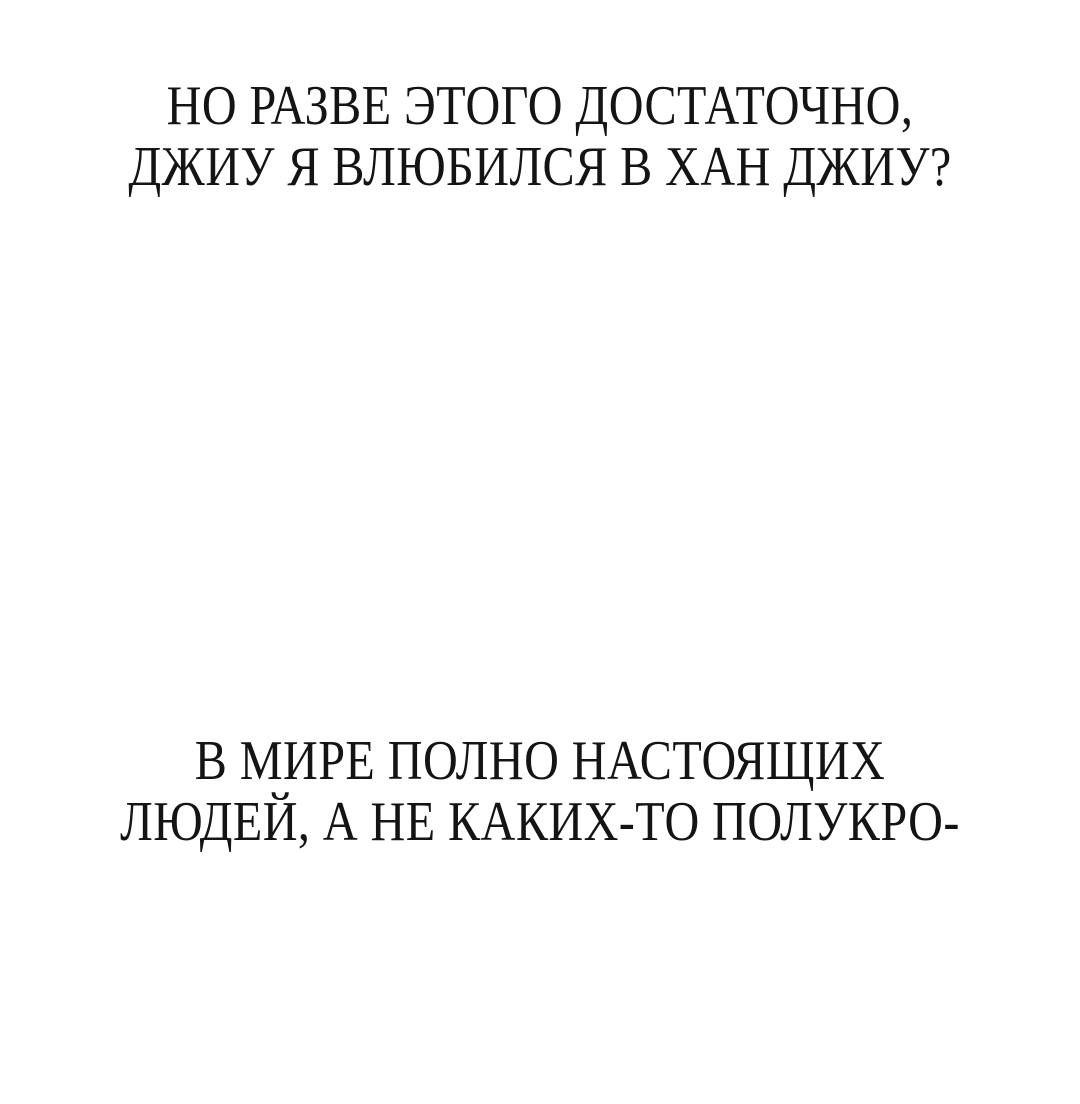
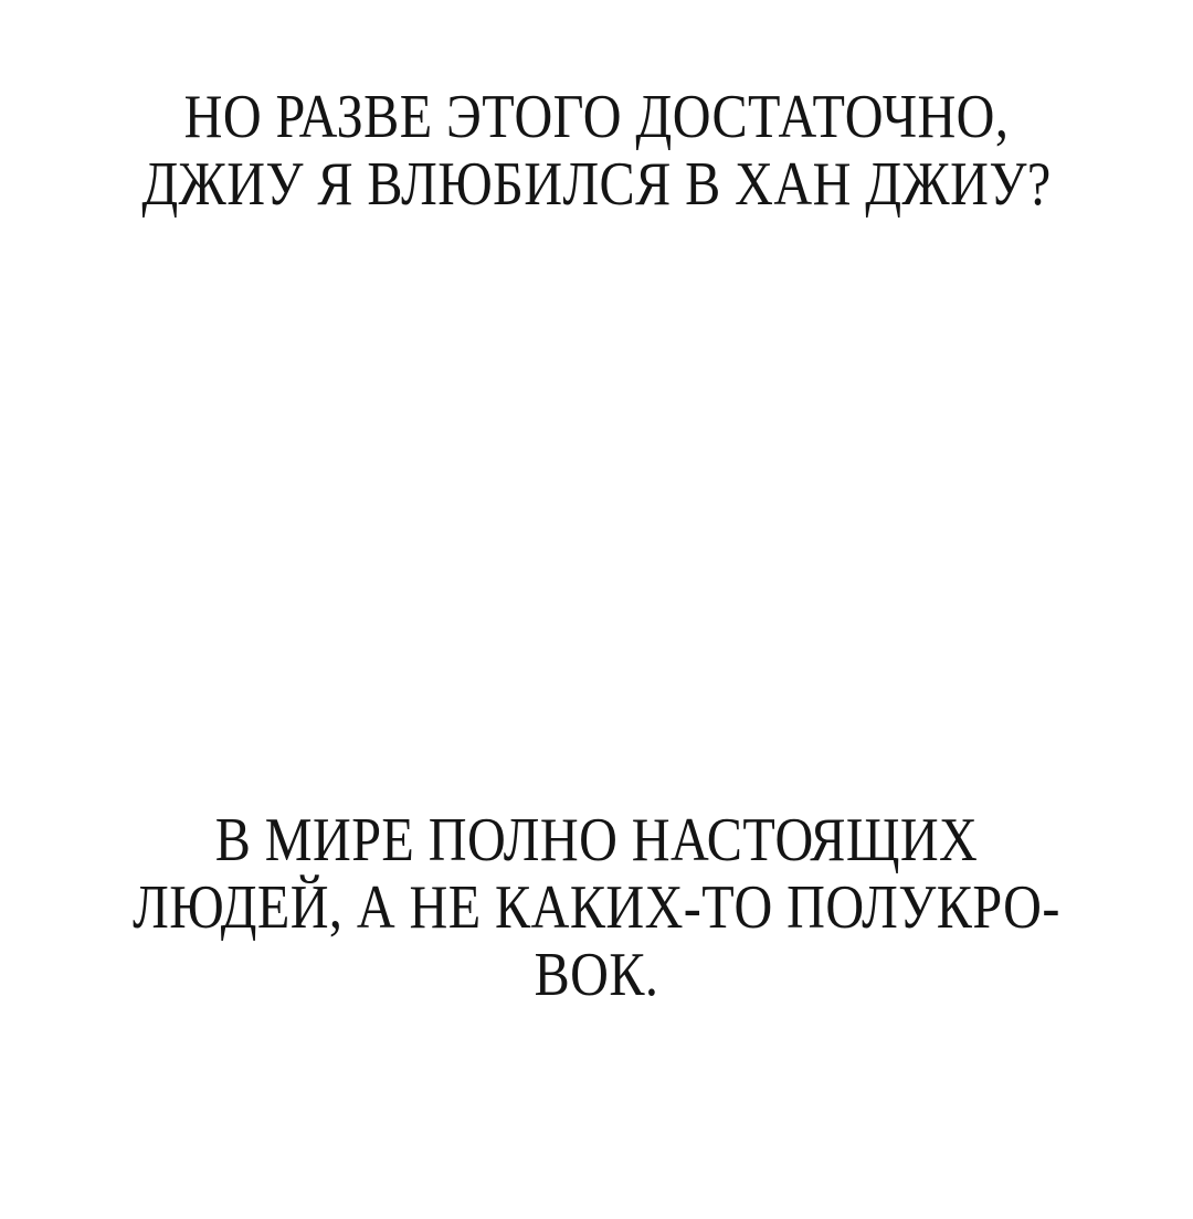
  НО РАЗВЕ ЭТОГО ДОСТАТОЧНО,
  ДЖИУ Я ВЛЮБИЛСЯ В ХАН ДЖИУ?
  В МИРЕ ПОЛНО НАСТОЯЩИХ
  ЛЮДЕЙ, А НЕ КАКИХ-ТО ПОЛУКРО-
+ ВОК.
